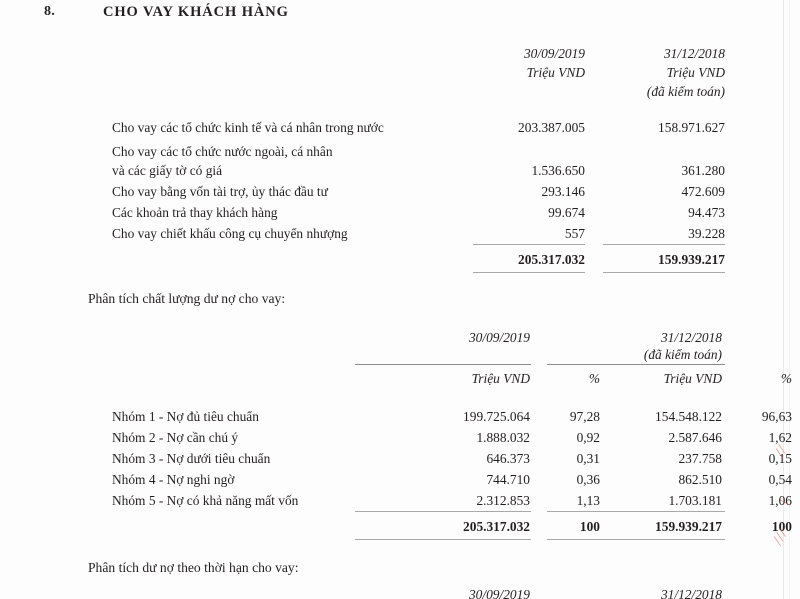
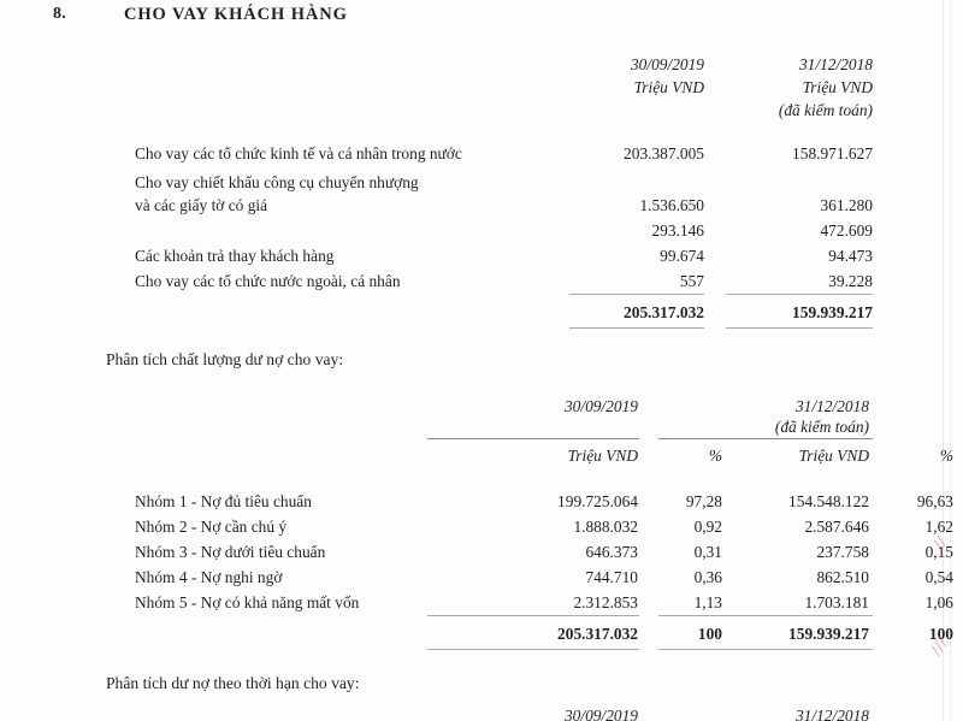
  8.
  CHO VAY KHÁCH HÀNG
  30/09/2019
  31/12/2018
  Triệu VND
  Triệu VND
  (đã kiểm toán)
  Cho vay các tổ chức kinh tế và cá nhân trong nước
  203.387.005
  158.971.627
- Cho vay các tổ chức nước ngoài, cá nhân
+ Cho vay chiết khấu công cụ chuyển nhượng
  và các giấy tờ có giá
  1.536.650
  361.280
- Cho vay bằng vốn tài trợ, ủy thác đầu tư
  293.146
  472.609
  Các khoản trả thay khách hàng
  99.674
  94.473
- Cho vay chiết khấu công cụ chuyển nhượng
+ Cho vay các tổ chức nước ngoài, cá nhân
  557
  39.228
  205.317.032
  159.939.217
  Phân tích chất lượng dư nợ cho vay:
  30/09/2019
  31/12/2018
  (đã kiểm toán)
  Triệu VND
  %
  Triệu VND
  %
  Nhóm 1 - Nợ đủ tiêu chuẩn
  199.725.064
  97,28
  154.548.122
  96,63
  Nhóm 2 - Nợ cần chú ý
  1.888.032
  0,92
  2.587.646
  1,62
  Nhóm 3 - Nợ dưới tiêu chuẩn
  646.373
  0,31
  237.758
  0,15
  Nhóm 4 - Nợ nghi ngờ
  744.710
  0,36
  862.510
  0,54
  Nhóm 5 - Nợ có khả năng mất vốn
  2.312.853
  1,13
  1.703.181
  1,06
  205.317.032
  100
  159.939.217
  100
  Phân tích dư nợ theo thời hạn cho vay:
  30/09/2019
  31/12/2018
